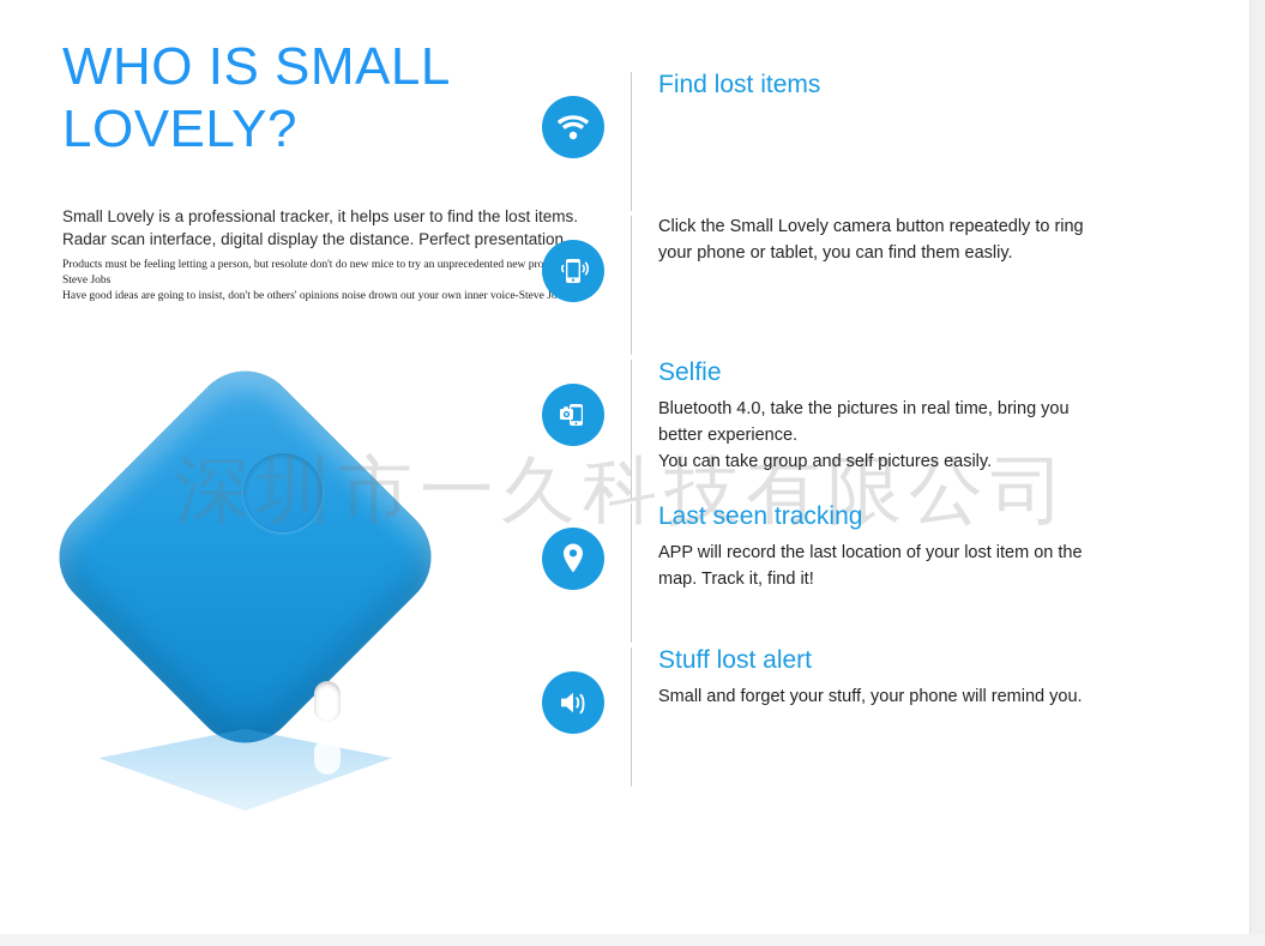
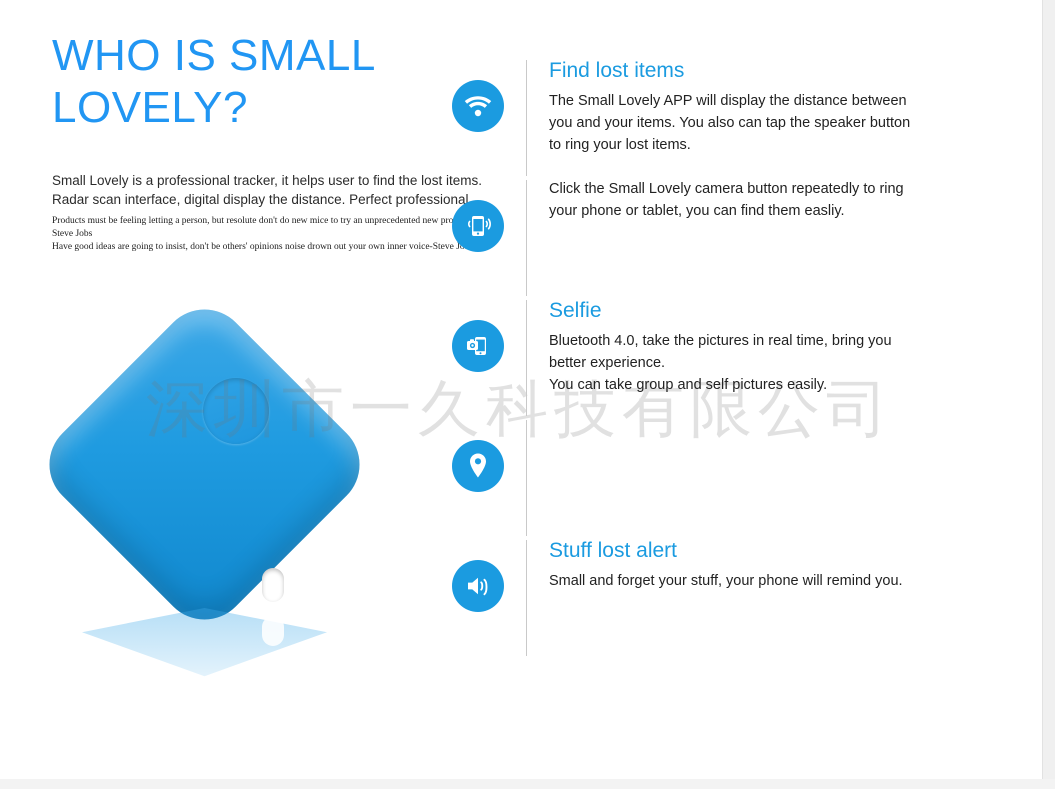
  WHO IS SMALL LOVELY?
- Small Lovely is a professional tracker, it helps user to find the lost items. Radar scan interface, digital display the distance. Perfect presentation
+ Small Lovely is a professional tracker, it helps user to find the lost items. Radar scan interface, digital display the distance. Perfect professional
  Products must be feeling letting a person, but resolute don't do new mice to try an unprecedented new proSteve Jobs
  Have good ideas are going to insist, don't be others' opinions noise drown out your own inner voice-Steve J
  深圳市一久科技有限公司
  Find lost items
+ The Small Lovely APP will display the distance between you and your items. You also can tap the speaker button to ring your lost items.
  Click the Small Lovely camera button repeatedly to ring your phone or tablet, you can find them easliy.
  Selfie
  Bluetooth 4.0, take the pictures in real time, bring you better experience.
  You can take group and self pictures easily.
- Last seen tracking
- APP will record the last location of your lost item on the map. Track it, find it!
  Stuff lost alert
  Small and forget your stuff, your phone will remind you.
